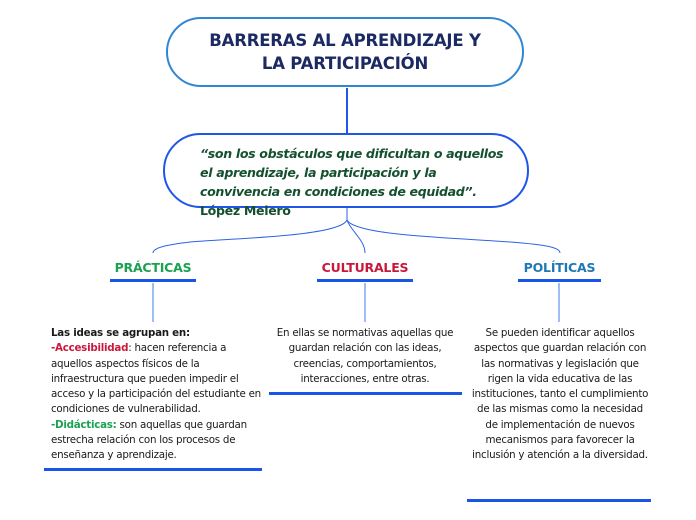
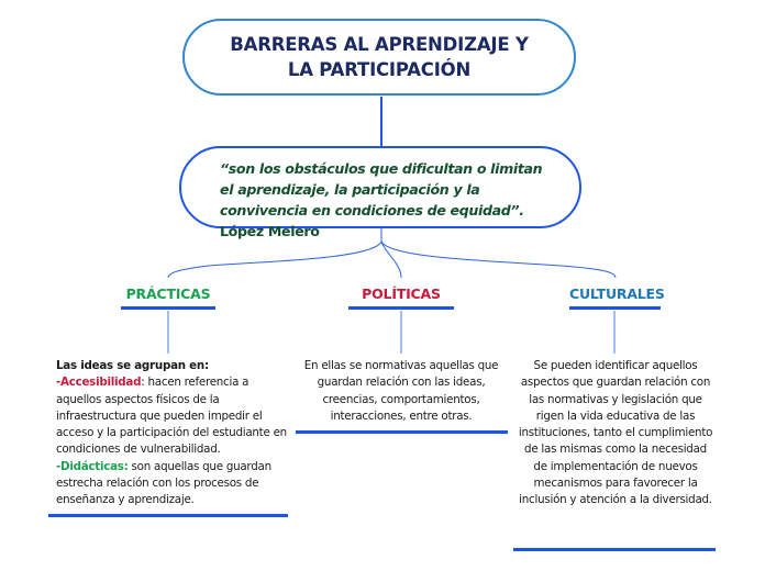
  BARRERAS AL APRENDIZAJE Y
  LA PARTICIPACIÓN
- “son los obstáculos que dificultan o aquellos el aprendizaje, la participación y la convivencia en condiciones de equidad”. López Melero
+ “son los obstáculos que dificultan o limitan el aprendizaje, la participación y la convivencia en condiciones de equidad”. López Melero
  PRÁCTICAS
  Las ideas se agrupan en:
  -Accesibilidad: hacen referencia a aquellos aspectos físicos de la infraestructura que pueden impedir el acceso y la participación del estudiante en condiciones de vulnerabilidad.
  -Didácticas: son aquellas que guardan estrecha relación con los procesos de enseñanza y aprendizaje.
- CULTURALES
+ POLÍTICAS
  En ellas se normativas aquellas que guardan relación con las ideas, creencias, comportamientos, interacciones, entre otras.
- POLÍTICAS
+ CULTURALES
  Se pueden identificar aquellos aspectos que guardan relación con las normativas y legislación que rigen la vida educativa de las instituciones, tanto el cumplimiento de las mismas como la necesidad de implementación de nuevos mecanismos para favorecer la inclusión y atención a la diversidad.
